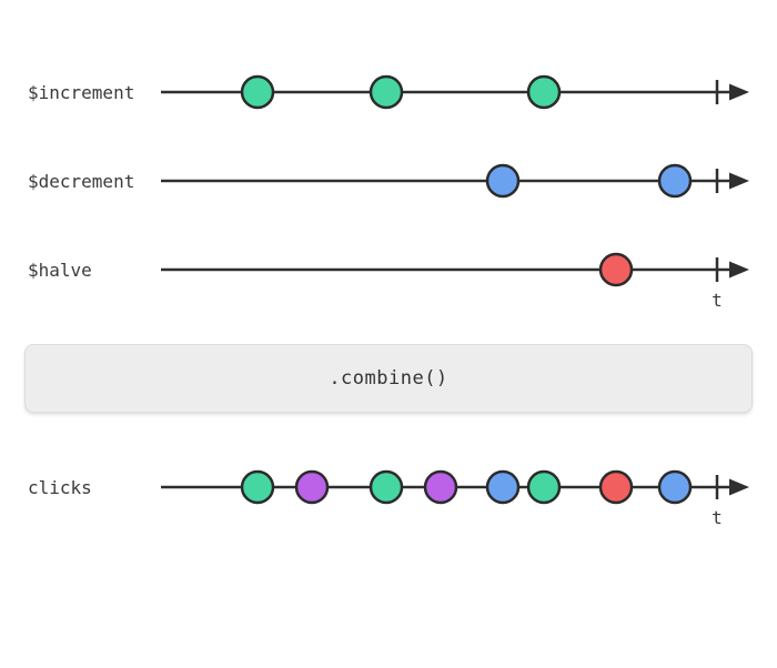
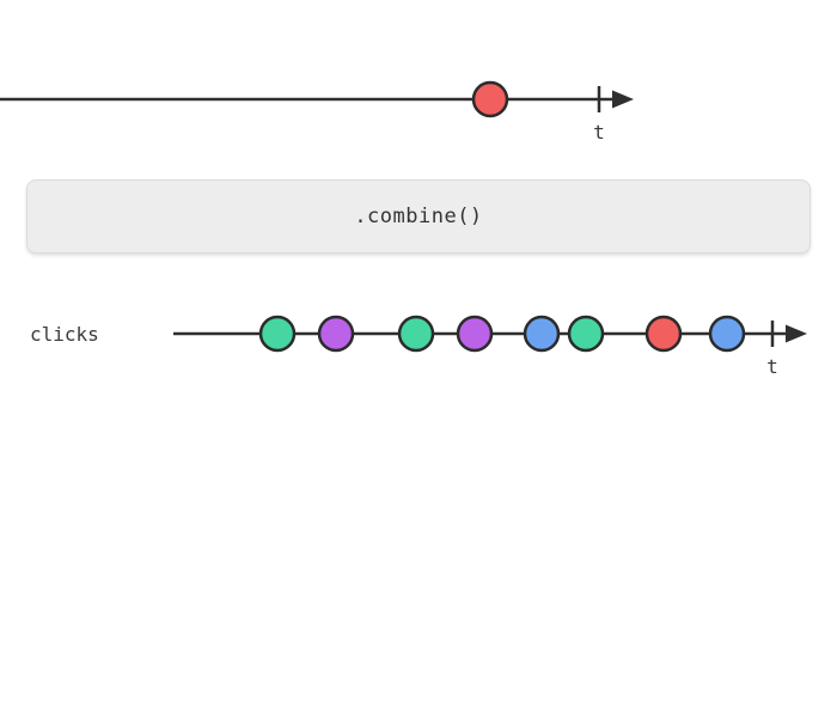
- $increment
- $decrement
- $halve
  t
  .combine()
  clicks
  t
